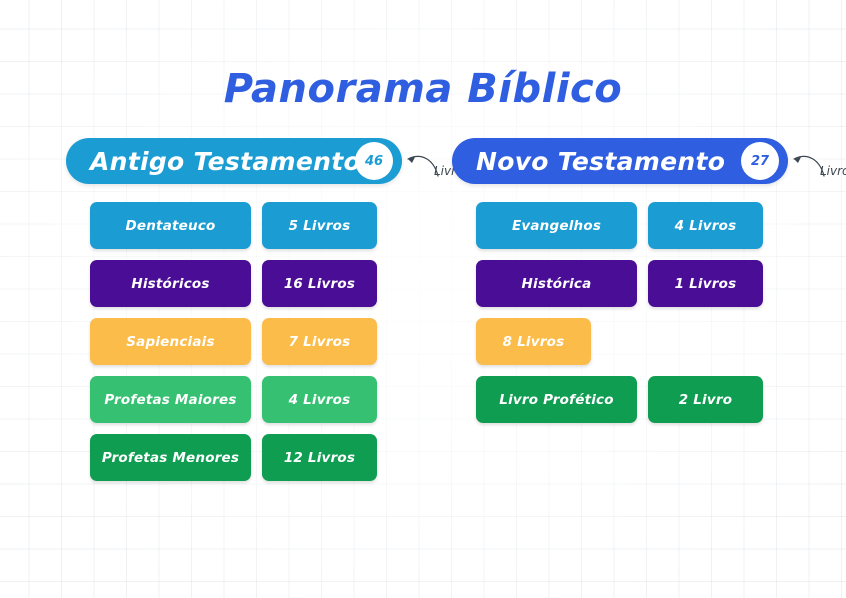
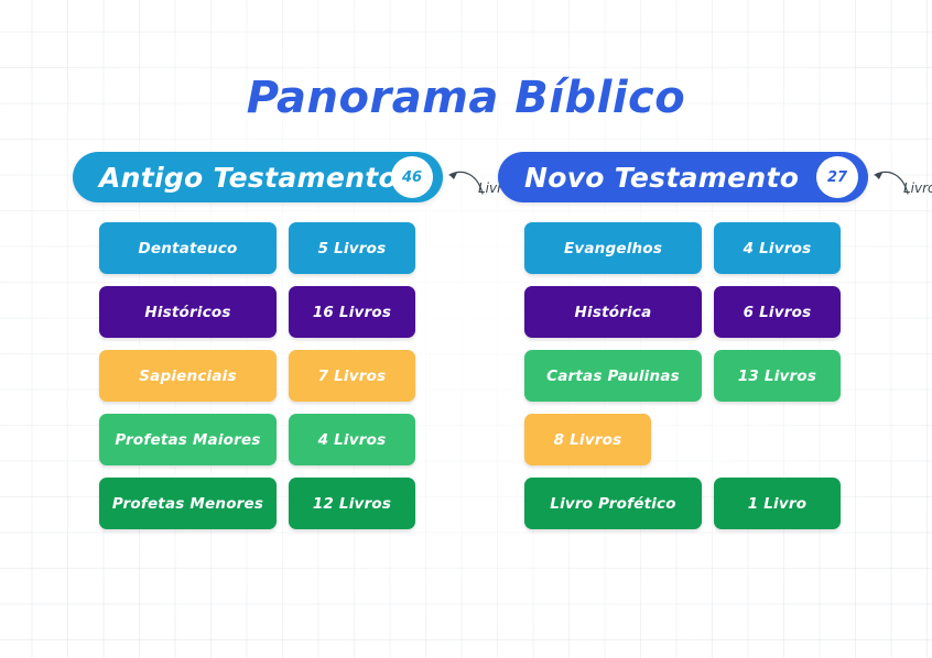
  Panorama Bíblico
  Antigo Testamento
  46
  Dentateuco
  5 Livros
  Históricos
  16 Livros
  Sapienciais
  7 Livros
  Profetas Maiores
  4 Livros
  Profetas Menores
  12 Livros
  Novo Testamento
  27
  Evangelhos
  4 Livros
  Histórica
- 1 Livros
+ 6 Livros
+ Cartas Paulinas
+ 13 Livros
  8 Livros
  Livro Profético
- 2 Livro
+ 1 Livro
